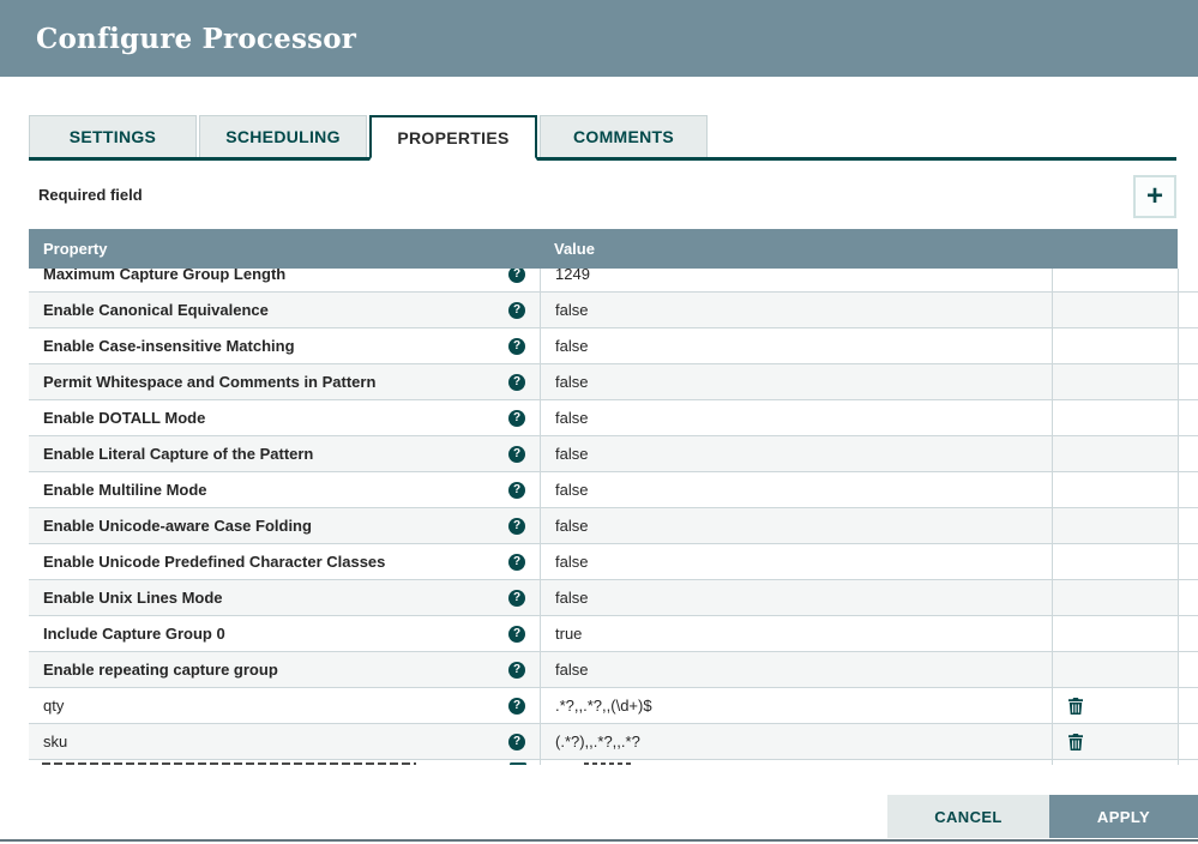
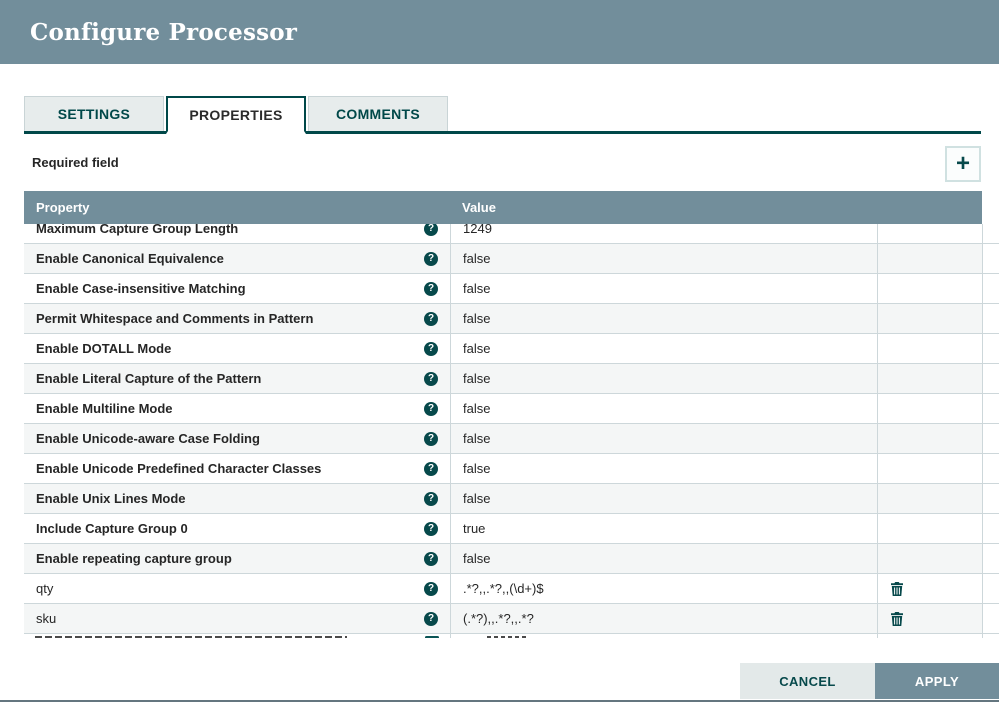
  Configure Processor
  SETTINGS
- SCHEDULING
  PROPERTIES
  COMMENTS
  Required field
  +
  Property
  Value
  Maximum Capture Group Length
  ?
  1249
  Enable Canonical Equivalence
  ?
  false
  Enable Case-insensitive Matching
  ?
  false
  Permit Whitespace and Comments in Pattern
  ?
  false
  Enable DOTALL Mode
  ?
  false
  Enable Literal Capture of the Pattern
  ?
  false
  Enable Multiline Mode
  ?
  false
  Enable Unicode-aware Case Folding
  ?
  false
  Enable Unicode Predefined Character Classes
  ?
  false
  Enable Unix Lines Mode
  ?
  false
  Include Capture Group 0
  ?
  true
  Enable repeating capture group
  ?
  false
  qty
  ?
  .*?,,.*?,,(\d+)$
  sku
  ?
  (.*?),,.*?,,.*?
  CANCEL
  APPLY
